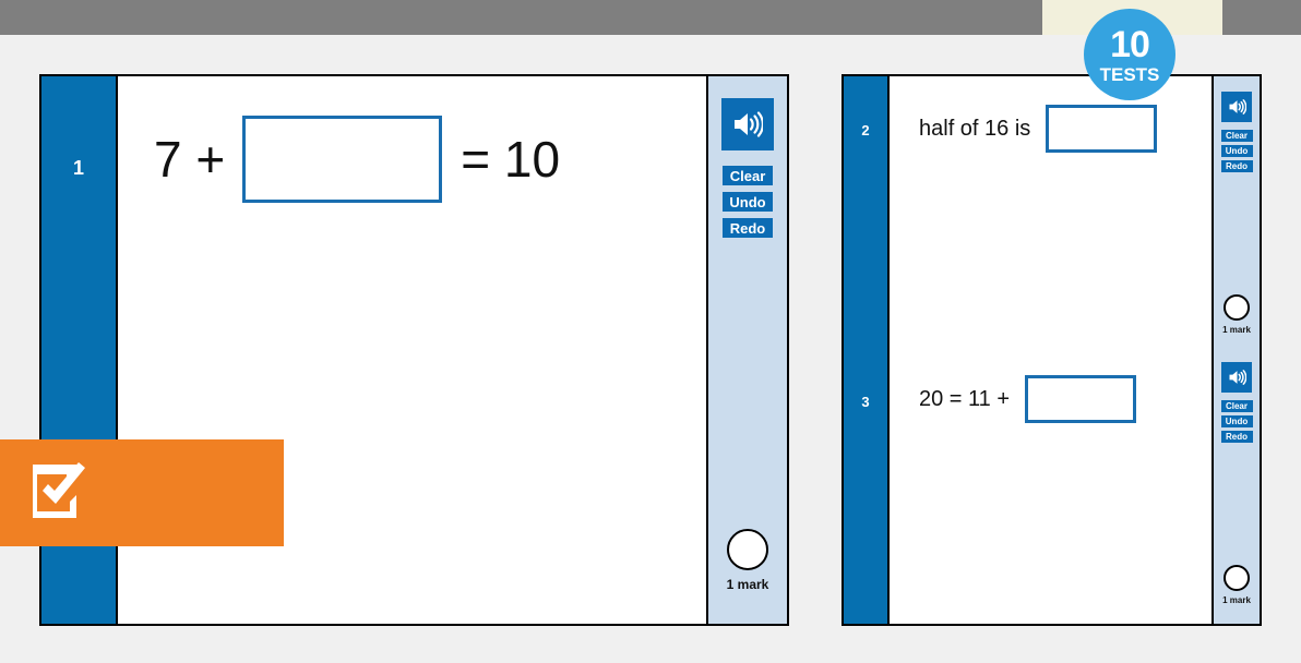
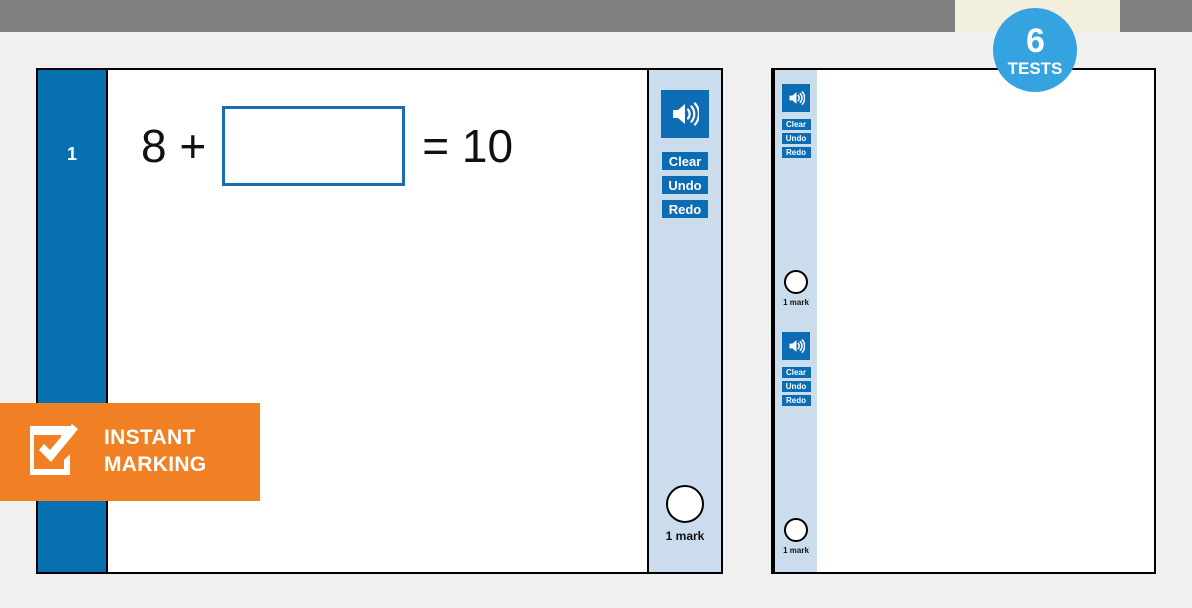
  1
- 7 +
+ 8 +
  = 10
  Clear
  Undo
  Redo
  1 mark
- 2
- 3
- half of 16 is
- 20 = 11 +
  Clear
  Undo
  Redo
  1 mark
  Clear
  Undo
  Redo
  1 mark
- 10
+ 6
  TESTS
+ INSTANT
+ MARKING
